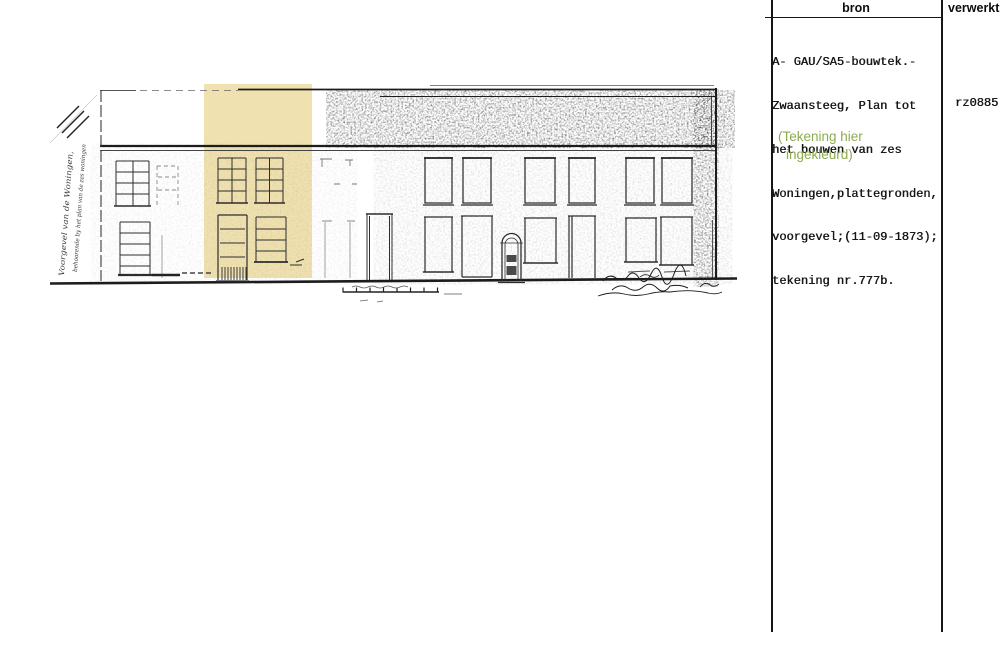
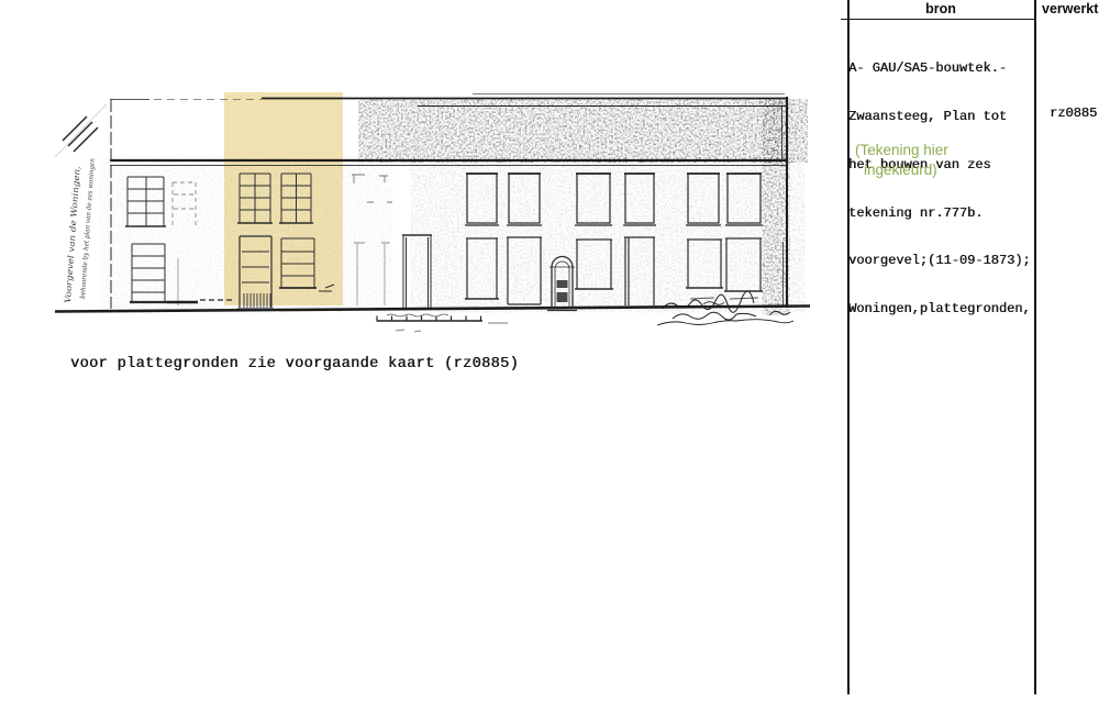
+ voor plattegronden zie voorgaande kaart (rz0885)
  bron
  verwerkt
  A- GAU/SA5-bouwtek.-
  Zwaansteeg, Plan tot
  het bouwen van zes
- Woningen,plattegronden,
+ tekening nr.777b.
  voorgevel;(11-09-1873);
- tekening nr.777b.
+ Woningen,plattegronden,
  (Tekening hier
  ingekleurd)
  rz0885
